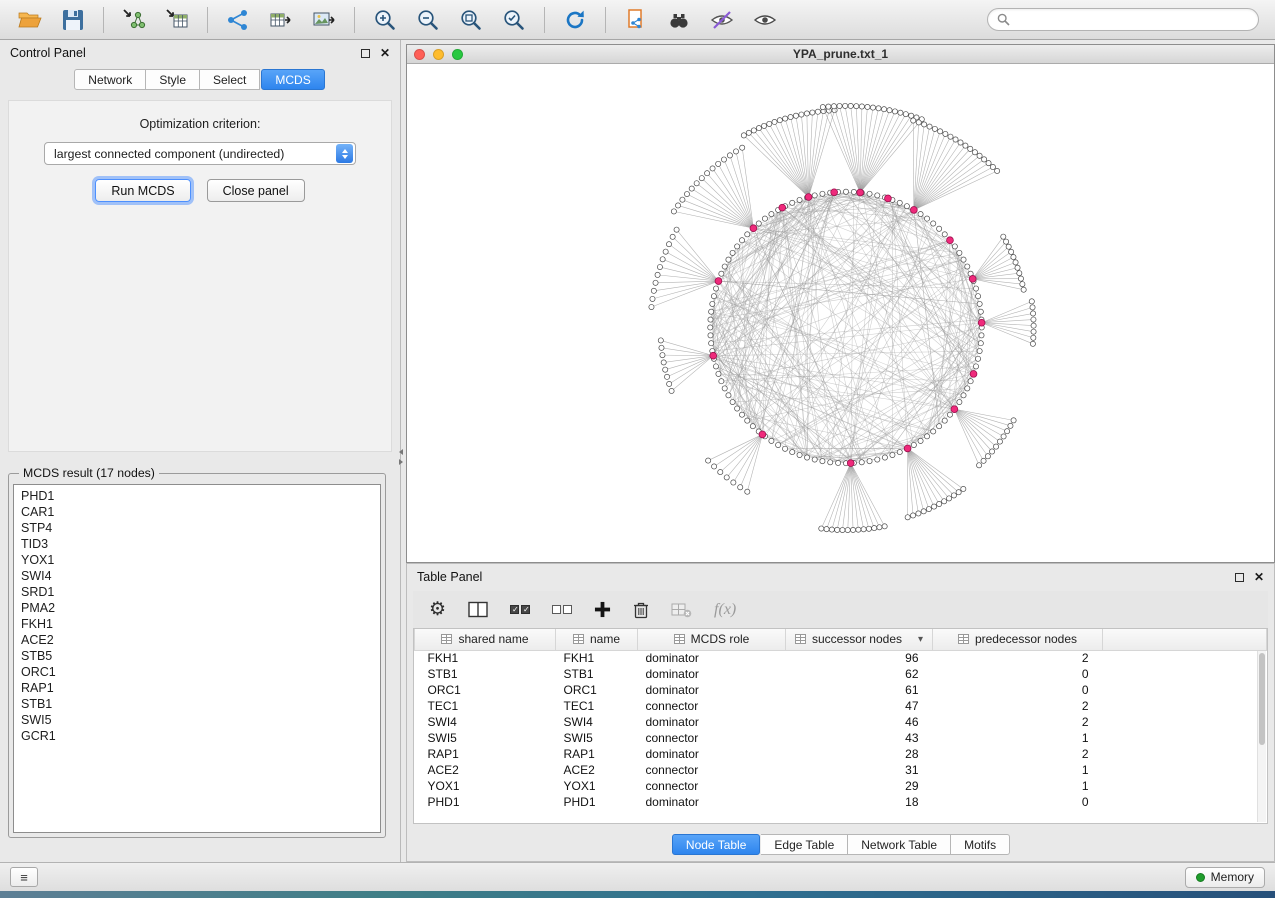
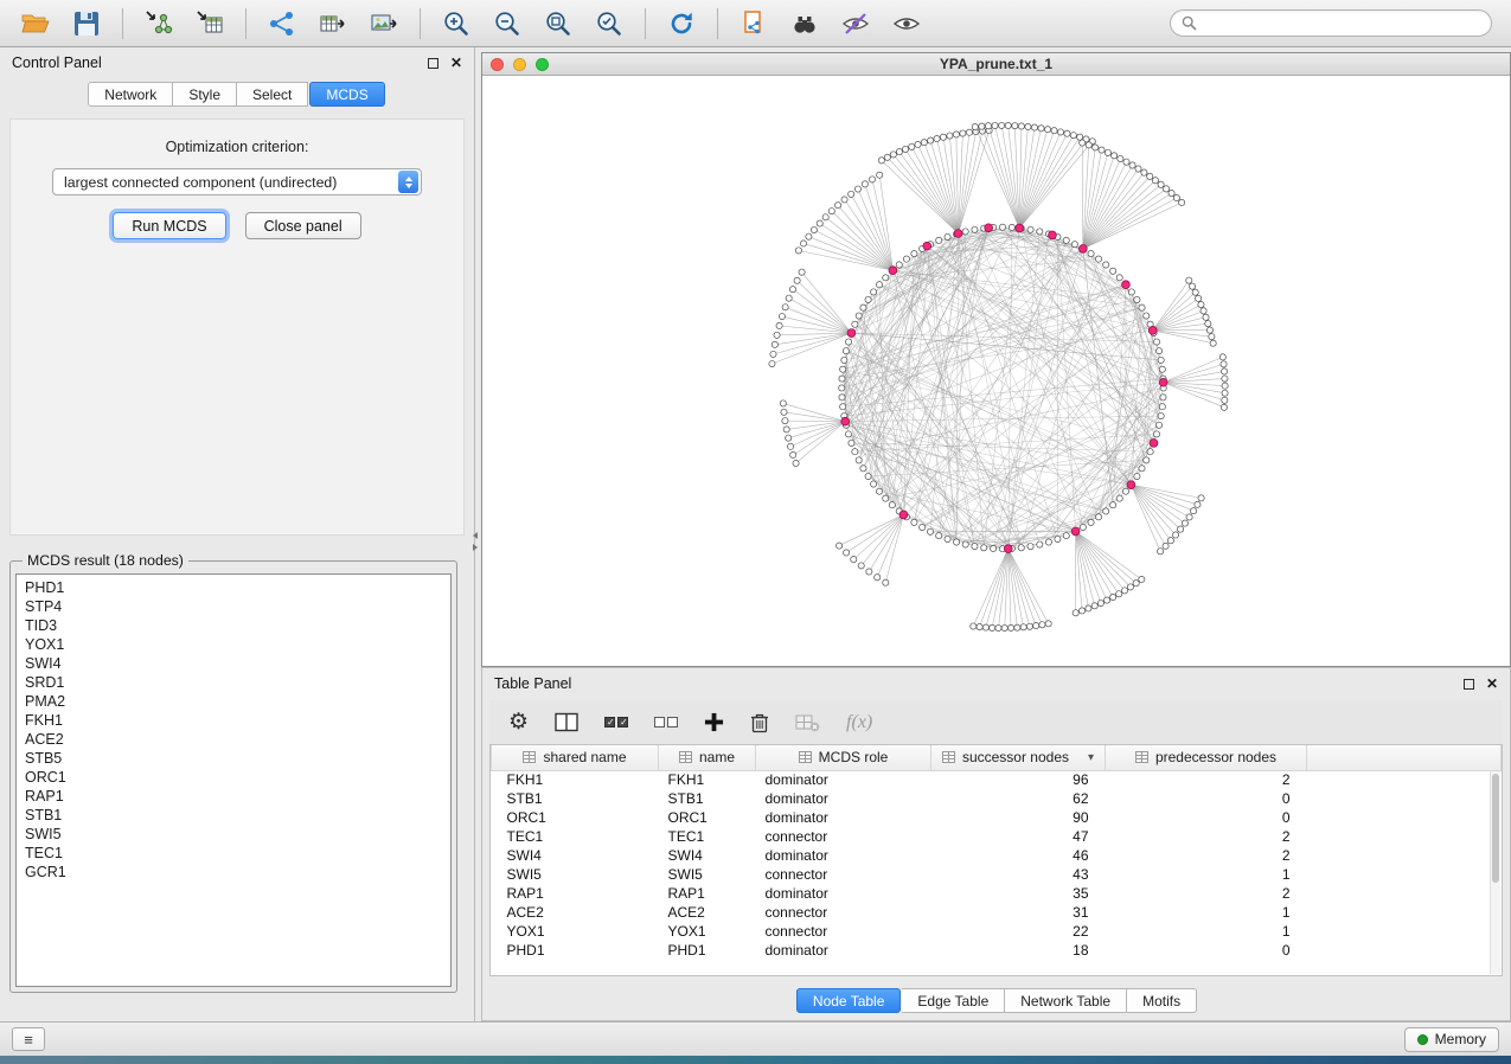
  Control Panel
  ✕
  Network
  Style
  Select
  MCDS
  Optimization criterion:
  largest connected component (undirected)
  Run MCDS
  Close panel
- MCDS result (17 nodes)
+ MCDS result (18 nodes)
  PHD1
- CAR1
  STP4
  TID3
  YOX1
  SWI4
  SRD1
  PMA2
  FKH1
  ACE2
  STB5
  ORC1
  RAP1
  STB1
  SWI5
+ TEC1
  GCR1
  YPA_prune.txt_1
  Table Panel
  ✕
  ⚙
  f(x)
  shared name	name	MCDS role	successor nodes ▾	predecessor nodes
  FKH1	FKH1	dominator	96	2
  STB1	STB1	dominator	62	0
- ORC1	ORC1	dominator	61	0
+ ORC1	ORC1	dominator	90	0
  TEC1	TEC1	connector	47	2
  SWI4	SWI4	dominator	46	2
  SWI5	SWI5	connector	43	1
- RAP1	RAP1	dominator	28	2
+ RAP1	RAP1	dominator	35	2
  ACE2	ACE2	connector	31	1
- YOX1	YOX1	connector	29	1
+ YOX1	YOX1	connector	22	1
  PHD1	PHD1	dominator	18	0
  Node Table
  Edge Table
  Network Table
  Motifs
  ≡
  Memory
